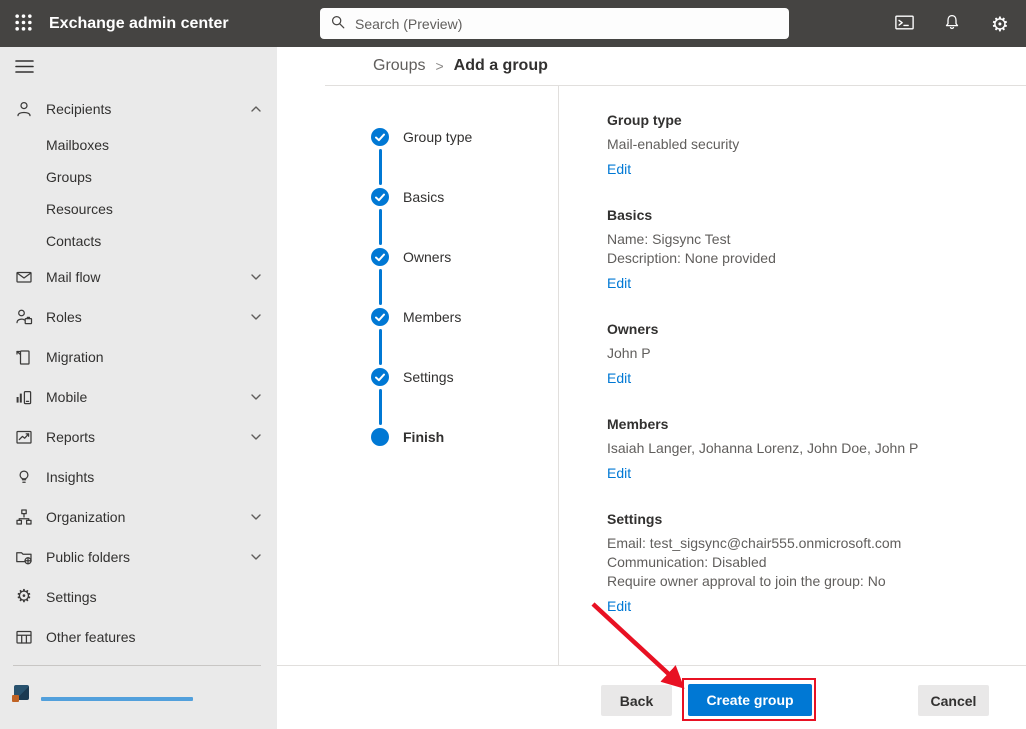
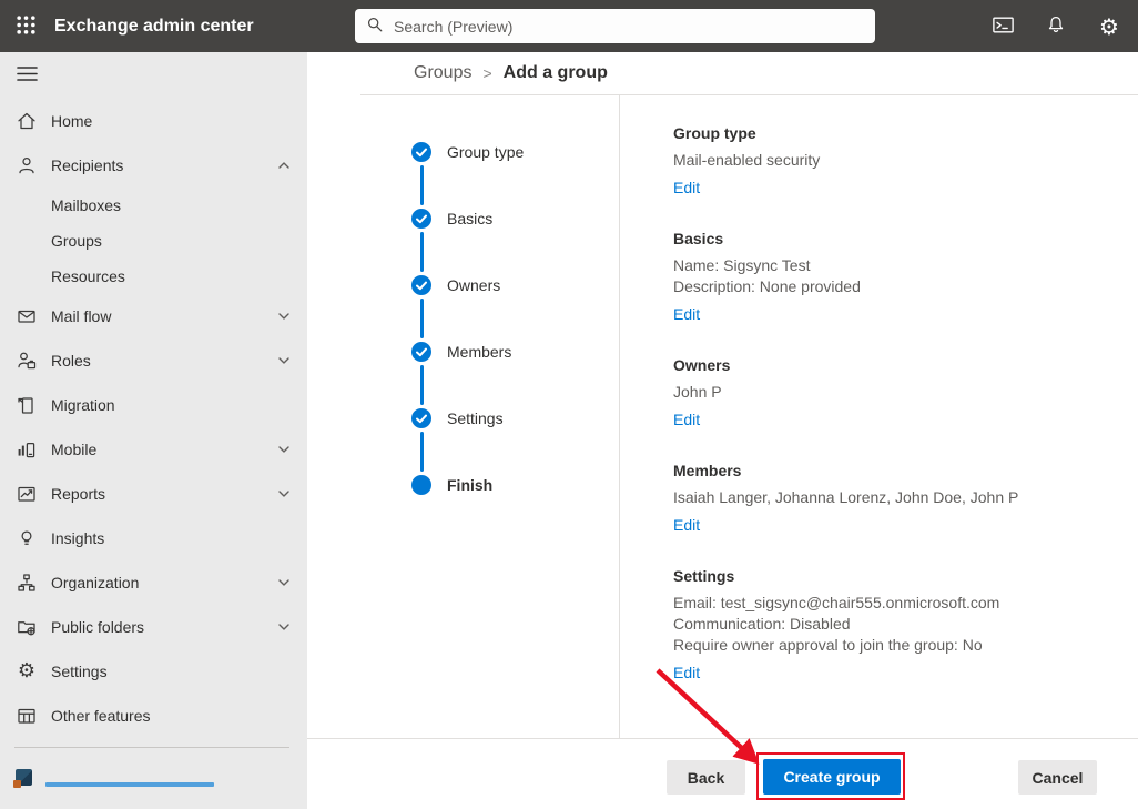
  Exchange admin center
  Search (Preview)
  ⚙
+ Home
  Recipients
  Mailboxes
  Groups
  Resources
- Contacts
  Mail flow
  Roles
  Migration
  Mobile
  Reports
  Insights
  Organization
  Public folders
  ⚙
  Settings
  Other features
  Groups
  >
  Add a group
  Group type
  Basics
  Owners
  Members
  Settings
  Finish
  Group type
  Mail-enabled security
  Edit
  Basics
  Name: Sigsync Test
  Description: None provided
  Edit
  Owners
  John P
  Edit
  Members
  Isaiah Langer, Johanna Lorenz, John Doe, John P
  Edit
  Settings
  Email: test_sigsync@chair555.onmicrosoft.com
  Communication: Disabled
  Require owner approval to join the group: No
  Edit
  Back
  Create group
  Cancel
